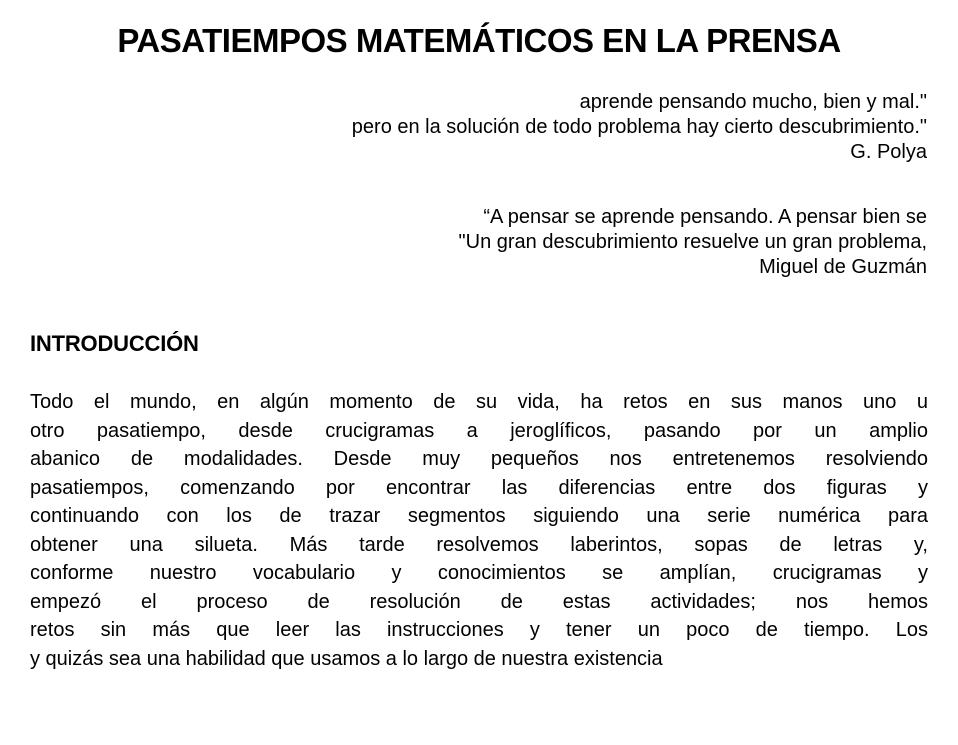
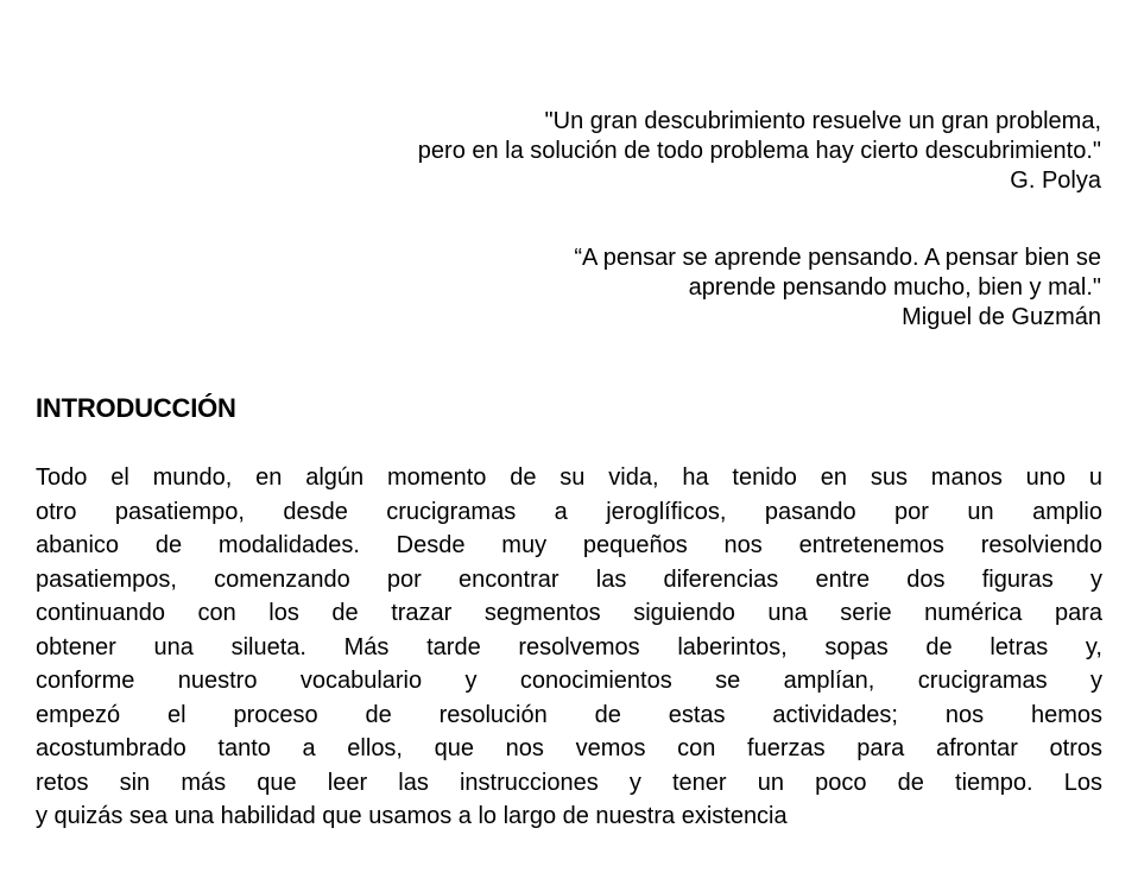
- PASATIEMPOS MATEMÁTICOS EN LA PRENSA
- aprende pensando mucho, bien y mal."
+ "Un gran descubrimiento resuelve un gran problema,
  pero en la solución de todo problema hay cierto descubrimiento."
  G. Polya
  “A pensar se aprende pensando. A pensar bien se
- "Un gran descubrimiento resuelve un gran problema,
+ aprende pensando mucho, bien y mal."
  Miguel de Guzmán
  INTRODUCCIÓN
- Todo el mundo, en algún momento de su vida, ha retos en sus manos uno u
+ Todo el mundo, en algún momento de su vida, ha tenido en sus manos uno u
  otro pasatiempo, desde crucigramas a jeroglíficos, pasando por un amplio
  abanico de modalidades. Desde muy pequeños nos entretenemos resolviendo
  pasatiempos, comenzando por encontrar las diferencias entre dos figuras y
  continuando con los de trazar segmentos siguiendo una serie numérica para
  obtener una silueta. Más tarde resolvemos laberintos, sopas de letras y,
  conforme nuestro vocabulario y conocimientos se amplían, crucigramas y
  empezó el proceso de resolución de estas actividades; nos hemos
+ acostumbrado tanto a ellos, que nos vemos con fuerzas para afrontar otros
  retos sin más que leer las instrucciones y tener un poco de tiempo. Los
  y quizás sea una habilidad que usamos a lo largo de nuestra existencia
